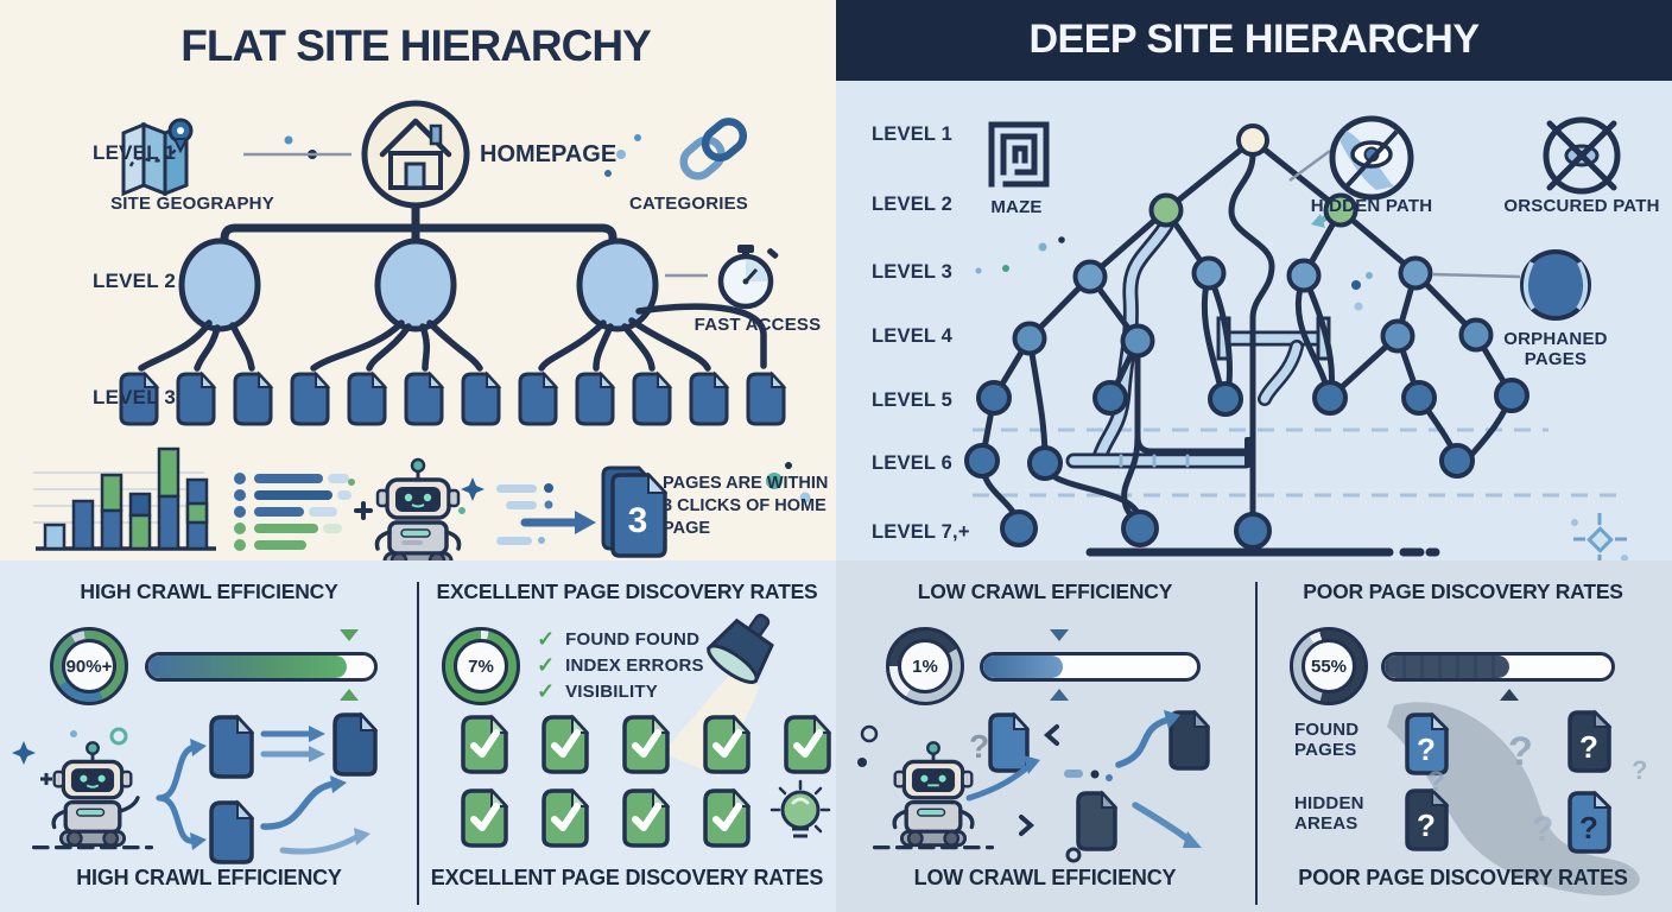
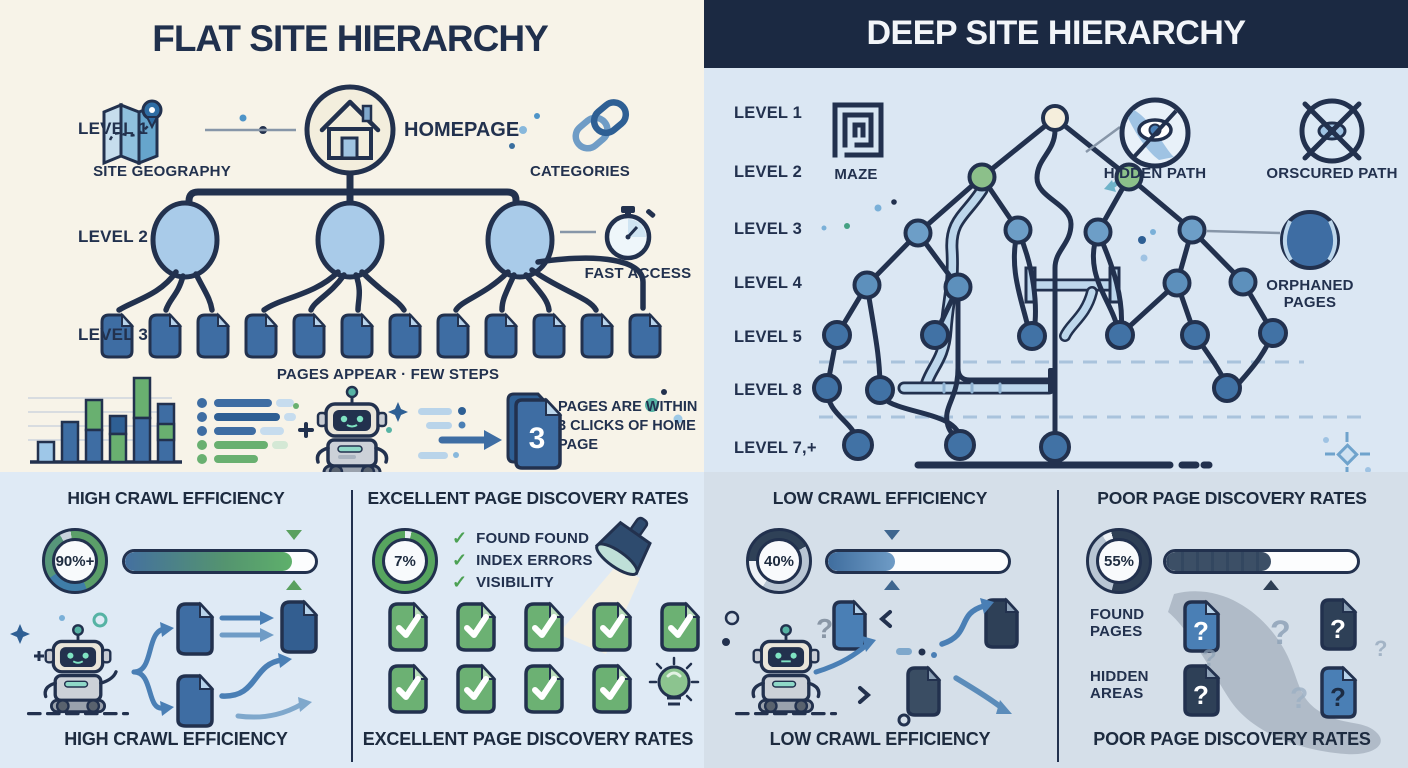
  3
  ?
  ?
  ?
  ?
  ?
  ?
  ?
  ?
  ?
  FLAT SITE HIERARCHY
  DEEP SITE HIERARCHY
  LEVEL 1
  LEVEL 2
  LEVEL 3
  SITE GEOGRAPHY
  HOMEPAGE
  CATEGORIES
  FAST ACCESS
+ PAGES APPEAR · FEW STEPS
  PAGES ARE WITHIN 3 CLICKS OF HOME PAGE
  LEVEL 1
  LEVEL 2
  LEVEL 3
  LEVEL 4
  LEVEL 5
- LEVEL 6
+ LEVEL 8
  LEVEL 7,+
  MAZE
  HIDDEN PATH
  ORSCURED PATH
  ORPHANED PAGES
  HIGH CRAWL EFFICIENCY
  90%+
  HIGH CRAWL EFFICIENCY
  EXCELLENT PAGE DISCOVERY RATES
  7%
  ✓
  FOUND FOUND
  ✓
  INDEX ERRORS
  ✓
  VISIBILITY
  EXCELLENT PAGE DISCOVERY RATES
  LOW CRAWL EFFICIENCY
- 1%
+ 40%
  LOW CRAWL EFFICIENCY
  POOR PAGE DISCOVERY RATES
  55%
  FOUND PAGES
  HIDDEN AREAS
  POOR PAGE DISCOVERY RATES
